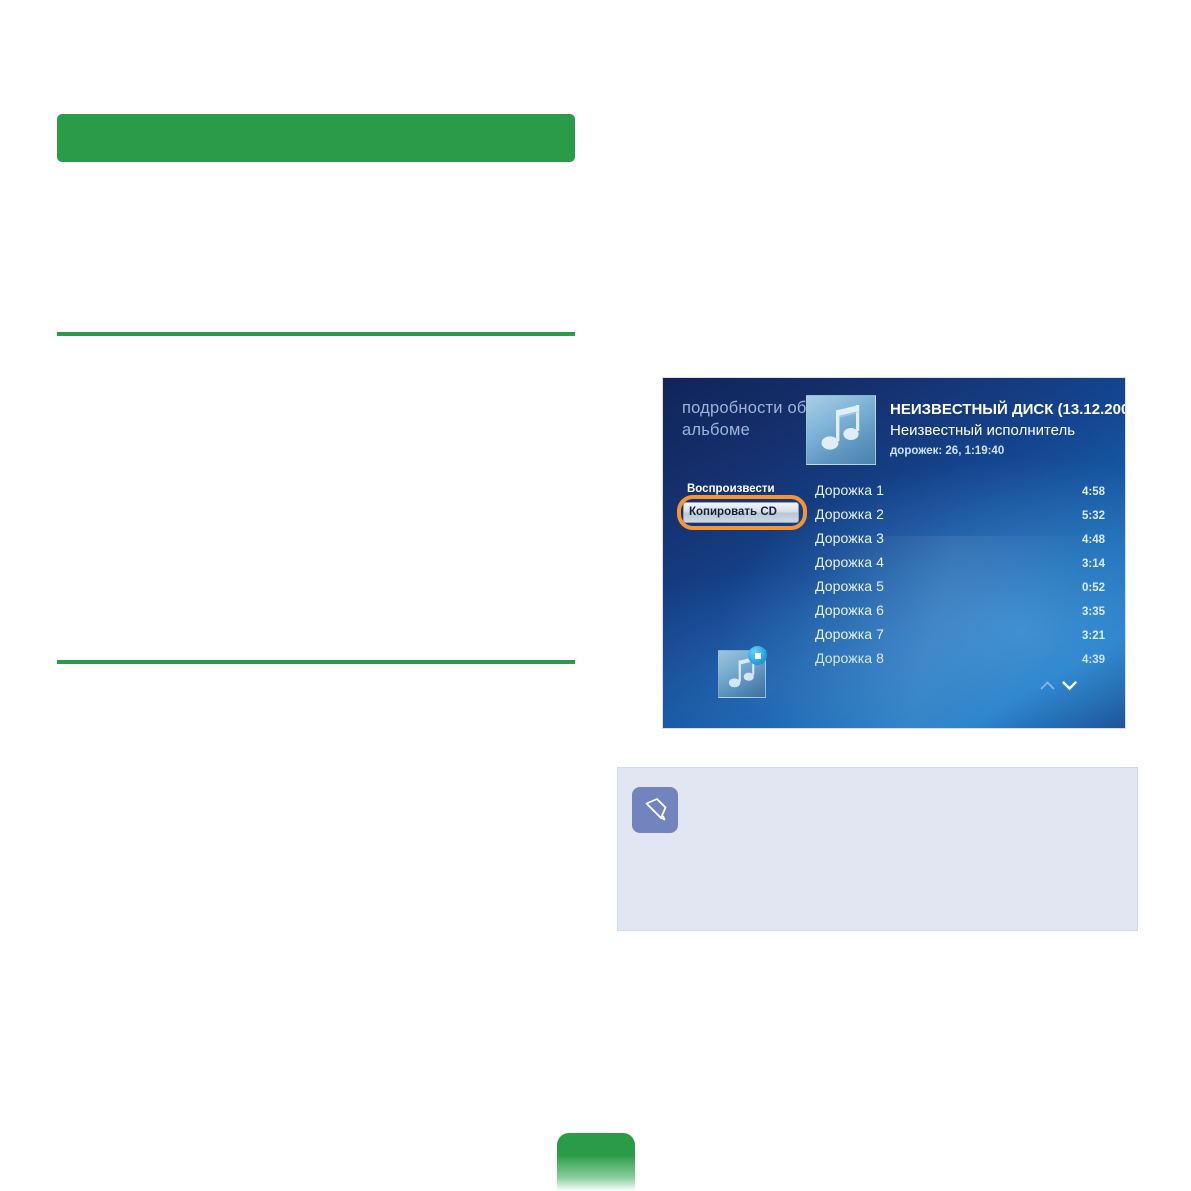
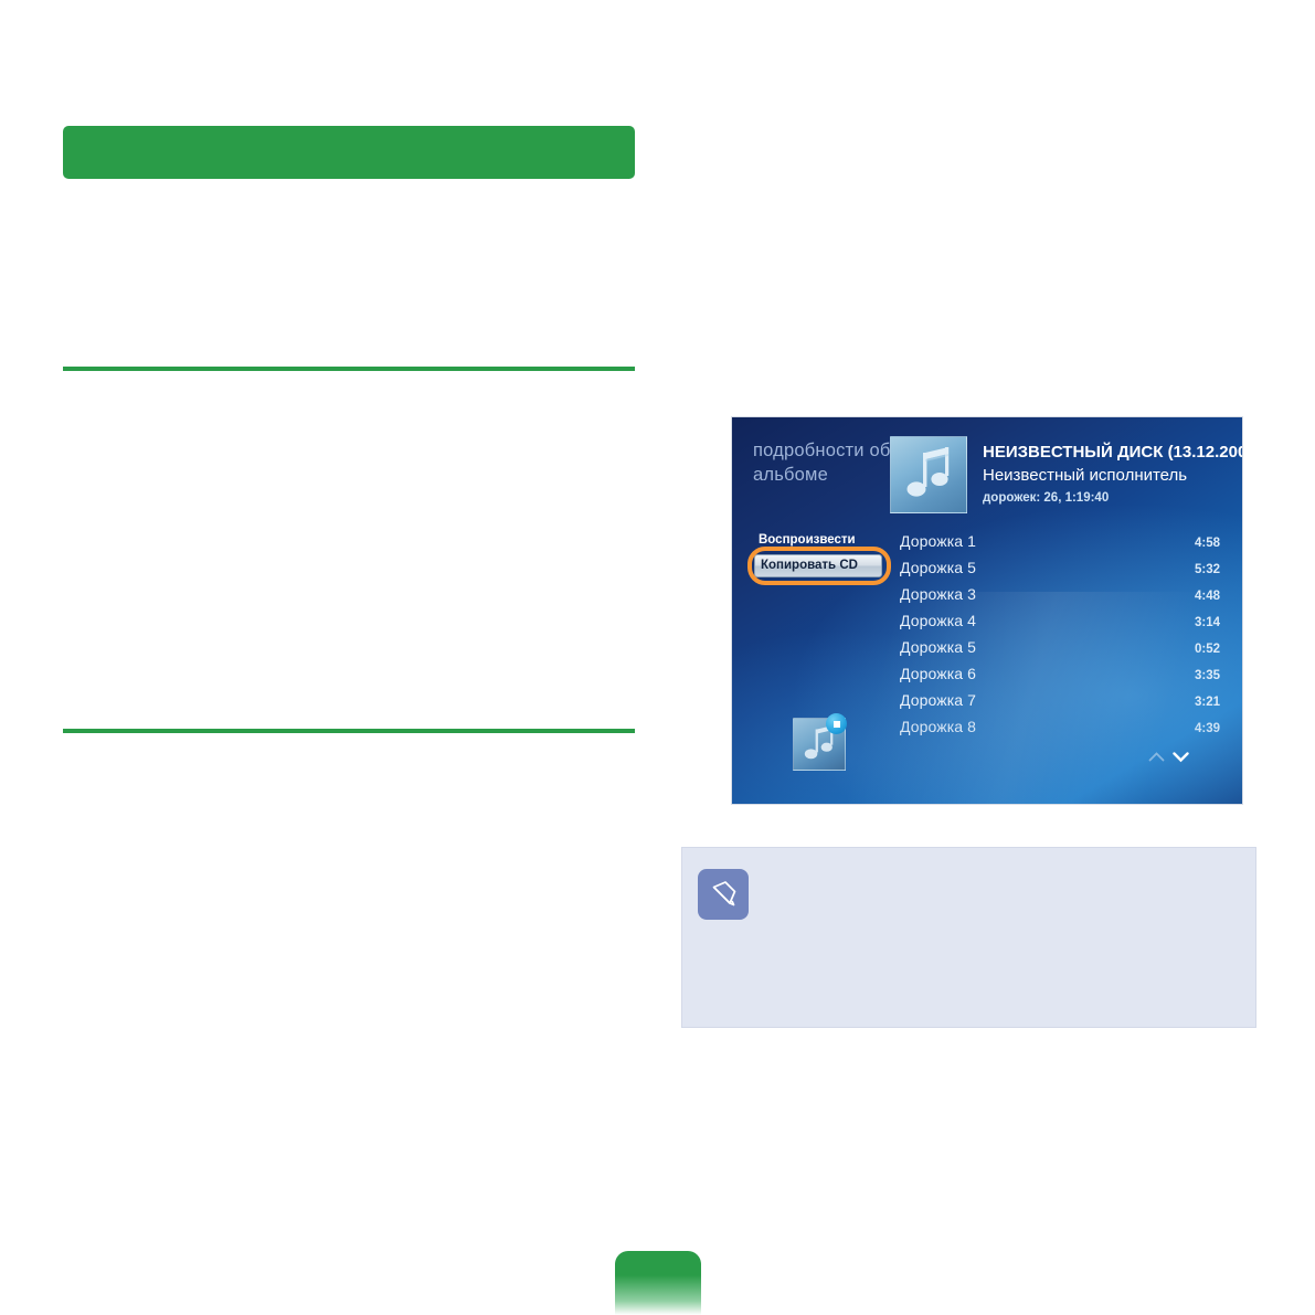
  подробности об альбоме
  НЕИЗВЕСТНЫЙ ДИСК (13.12.20
  Неизвестный исполнитель
  дорожек: 26, 1:19:40
  Воспроизвести
  Копировать CD
  Дорожка 1
  4:58
- Дорожка 2
+ Дорожка 5
  5:32
